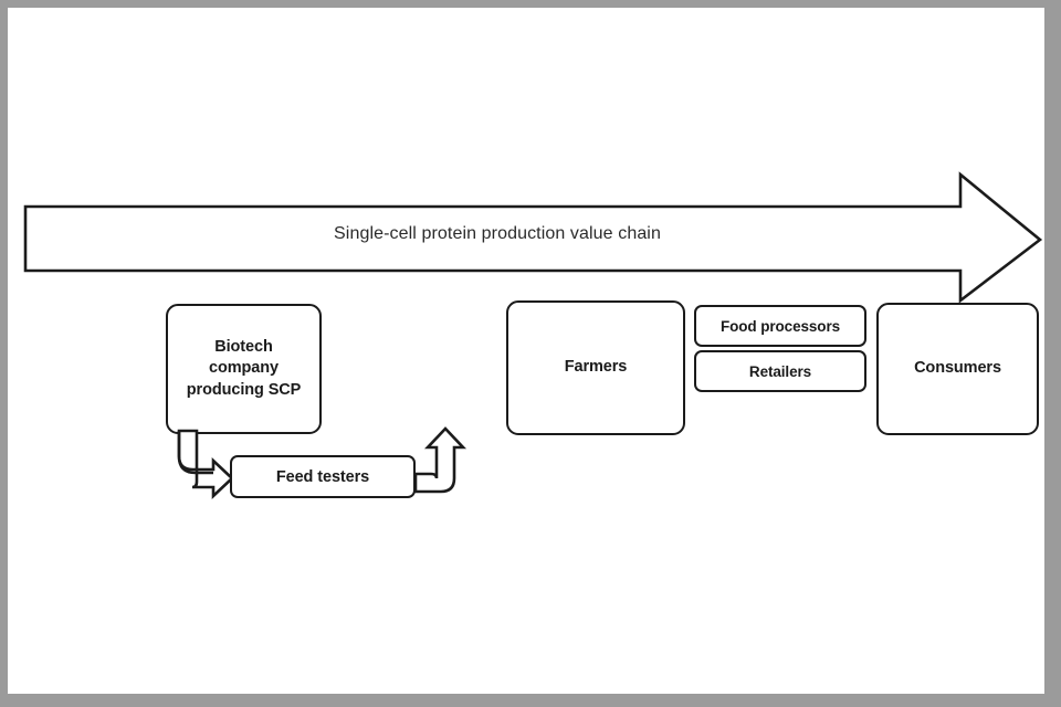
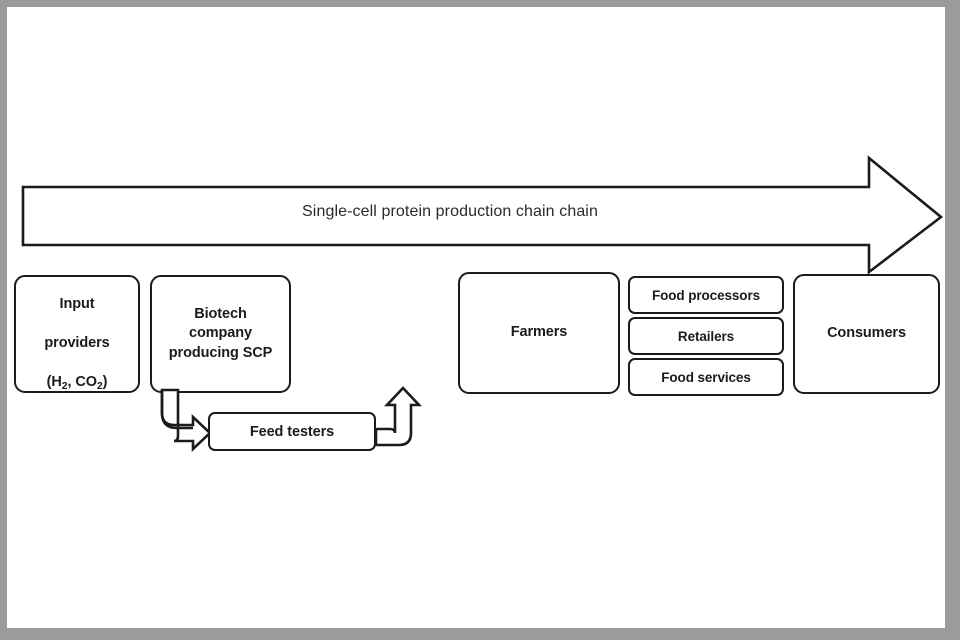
- Single-cell protein production value chain
+ Single-cell protein production chain chain
+ Input
+ providers
+ (H2, CO2)
  Biotech
  company
  producing SCP
  Farmers
  Consumers
  Food processors
  Retailers
+ Food services
  Feed testers
